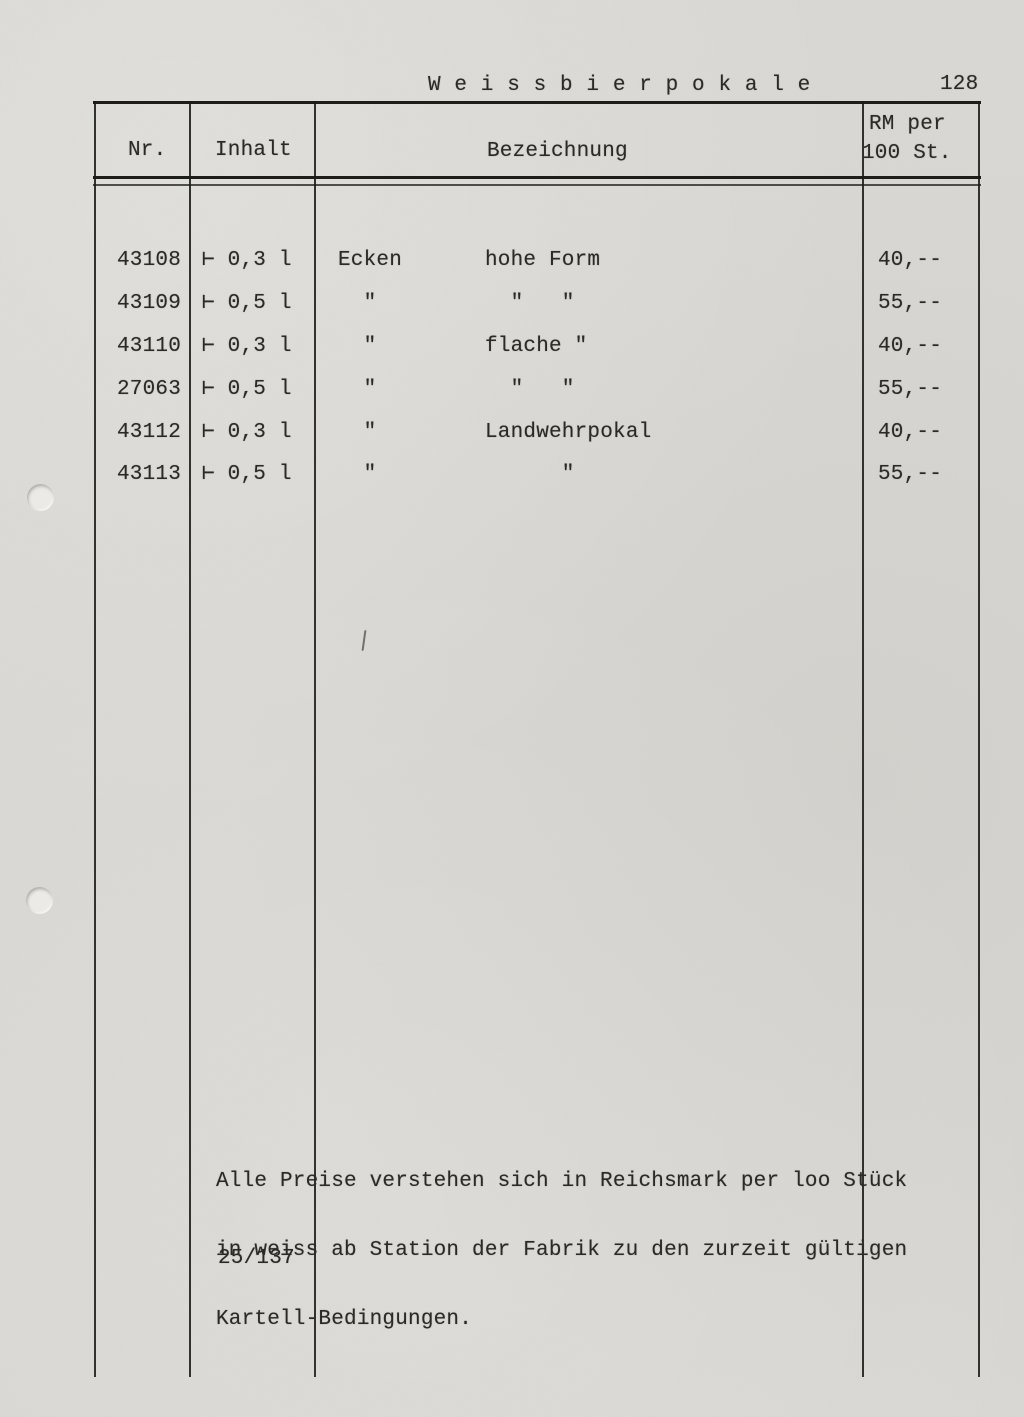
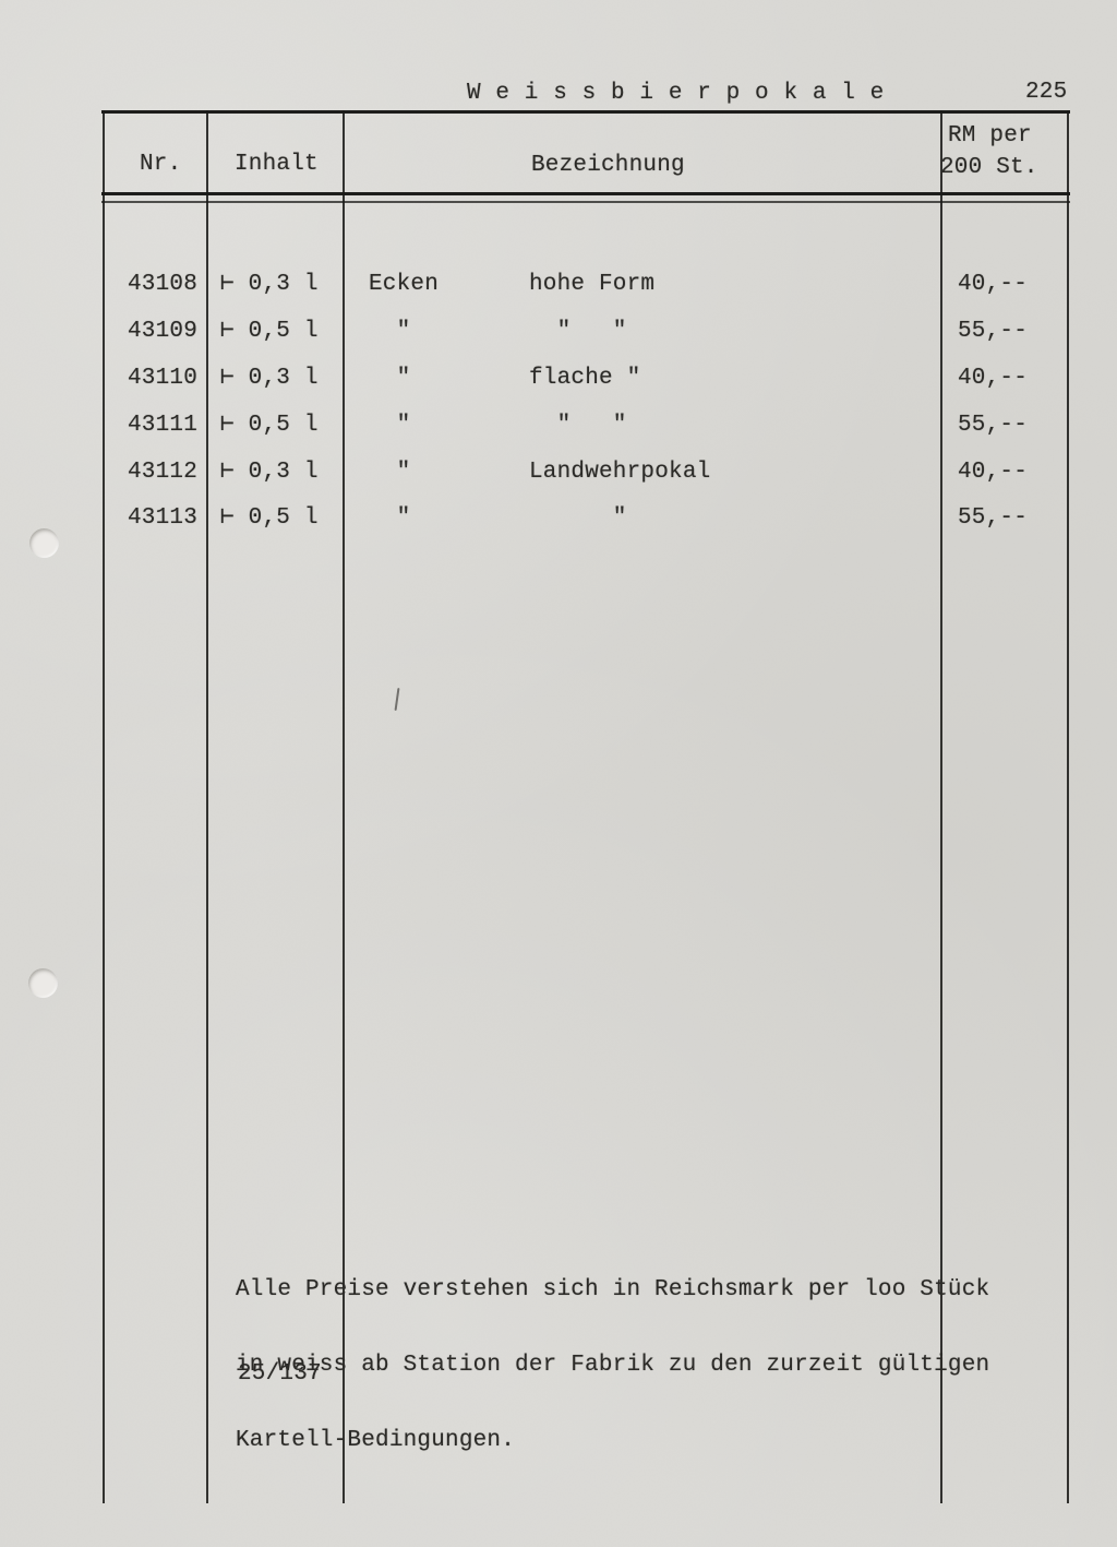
  W e i s s b i e r p o k a l e
- 128
+ 225
  Nr.
  Inhalt
  Bezeichnung
  RM per
- 100 St.
+ 200 St.
  43108
  ⊢ 0,3 l
  Ecken
  hohe Form
  40,--
  43109
  ⊢ 0,5 l
  "
  " "
  55,--
  43110
  ⊢ 0,3 l
  "
  flache "
  40,--
- 27063
+ 43111
  ⊢ 0,5 l
  "
  " "
  55,--
  43112
  ⊢ 0,3 l
  "
  Landwehrpokal
  40,--
  43113
  ⊢ 0,5 l
  "
  "
  55,--
  Alle Preise verstehen sich in Reichsmark per loo Stück
  in weiss ab Station der Fabrik zu den zurzeit gültigen
  Kartell-Bedingungen.
  25/137
